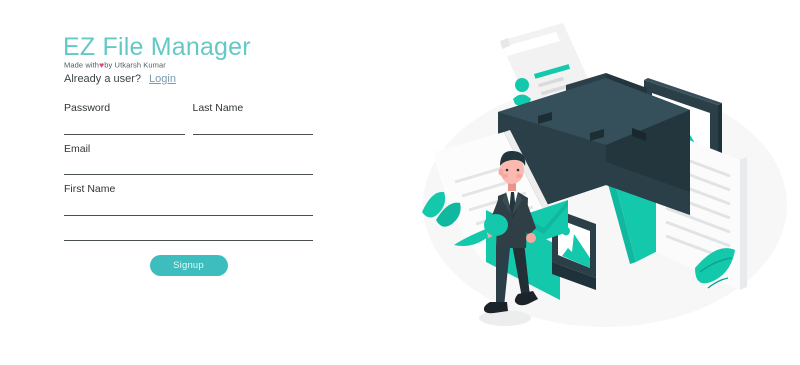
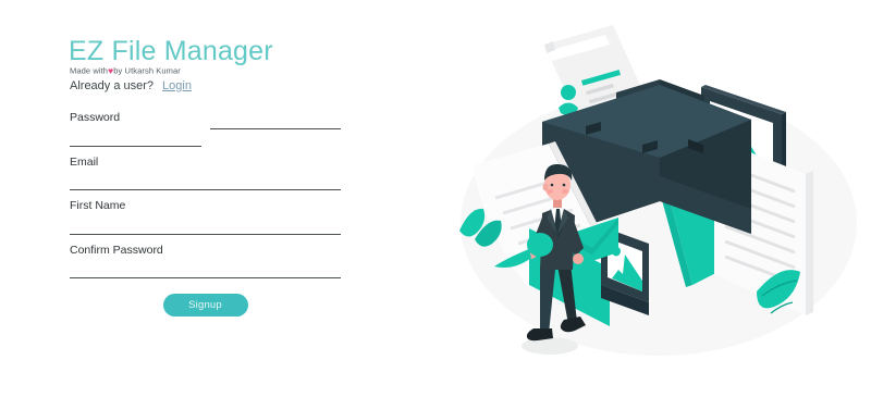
  EZ File Manager
  Made with♥by Utkarsh Kumar
  Already a user? Login
  Password
- Last Name
  Email
  First Name
+ Confirm Password
  Signup
